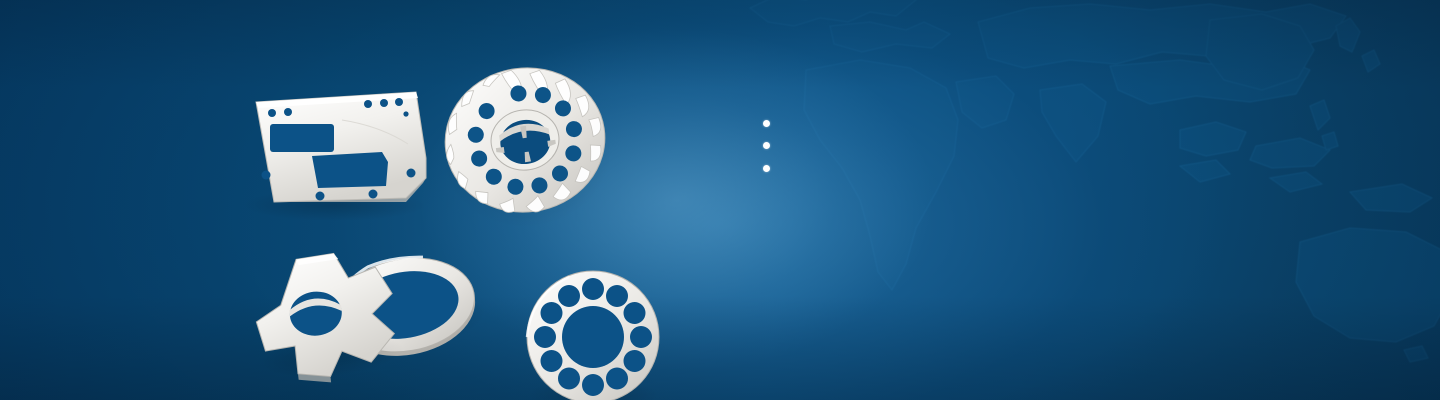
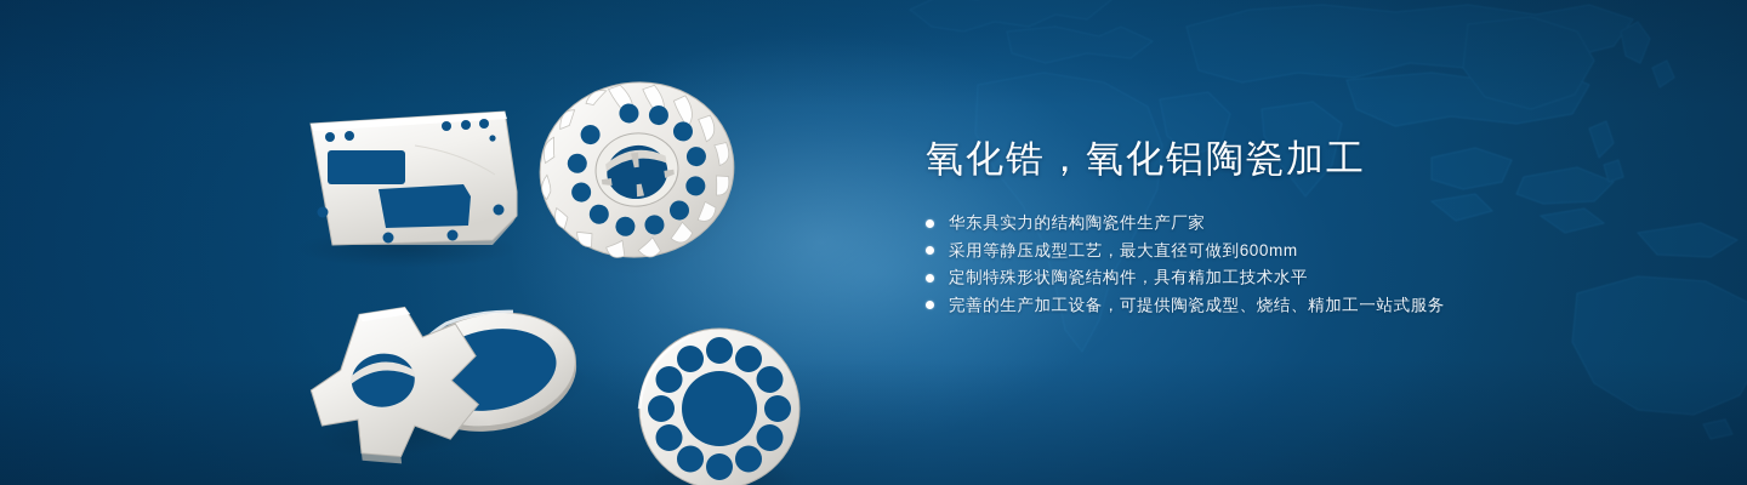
+ 氧化锆，氧化铝陶瓷加工
+ 华东具实力的结构陶瓷件生产厂家
+ 采用等静压成型工艺，最大直径可做到600mm
+ 定制特殊形状陶瓷结构件，具有精加工技术水平
+ 完善的生产加工设备，可提供陶瓷成型、烧结、精加工一站式服务
